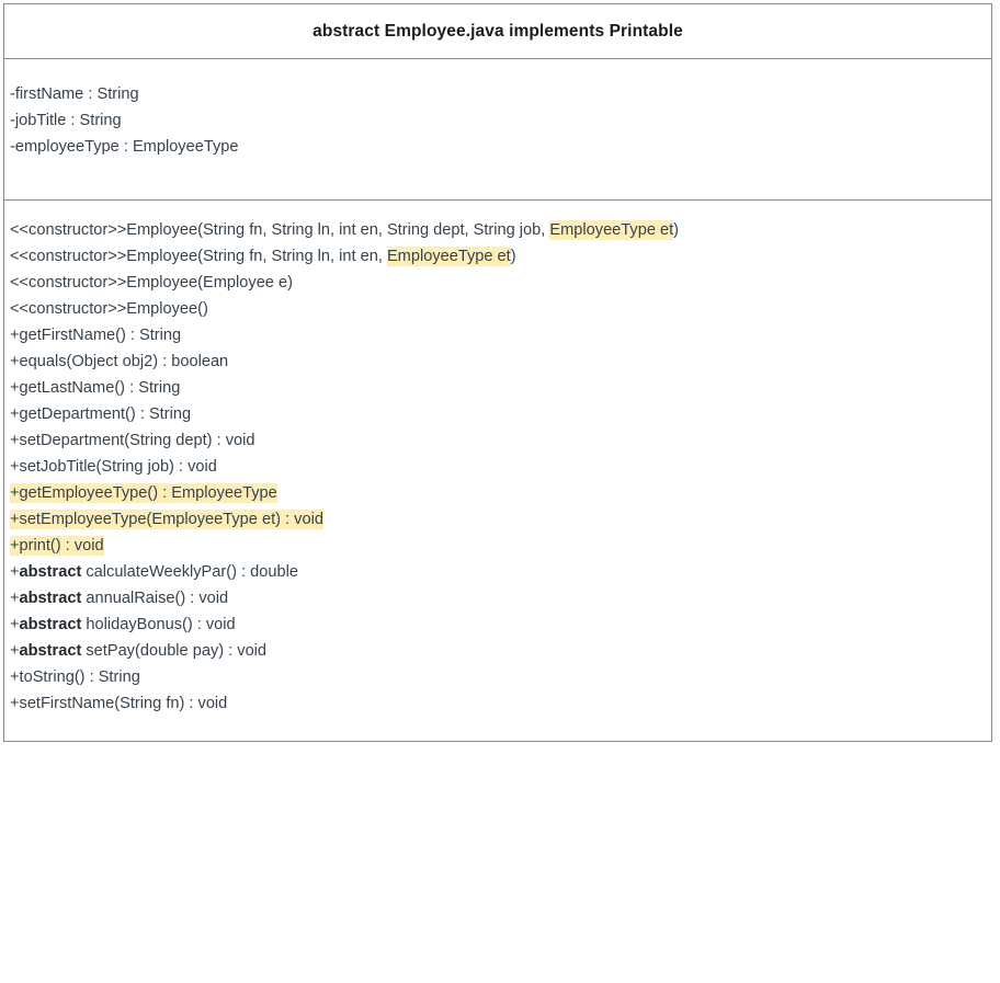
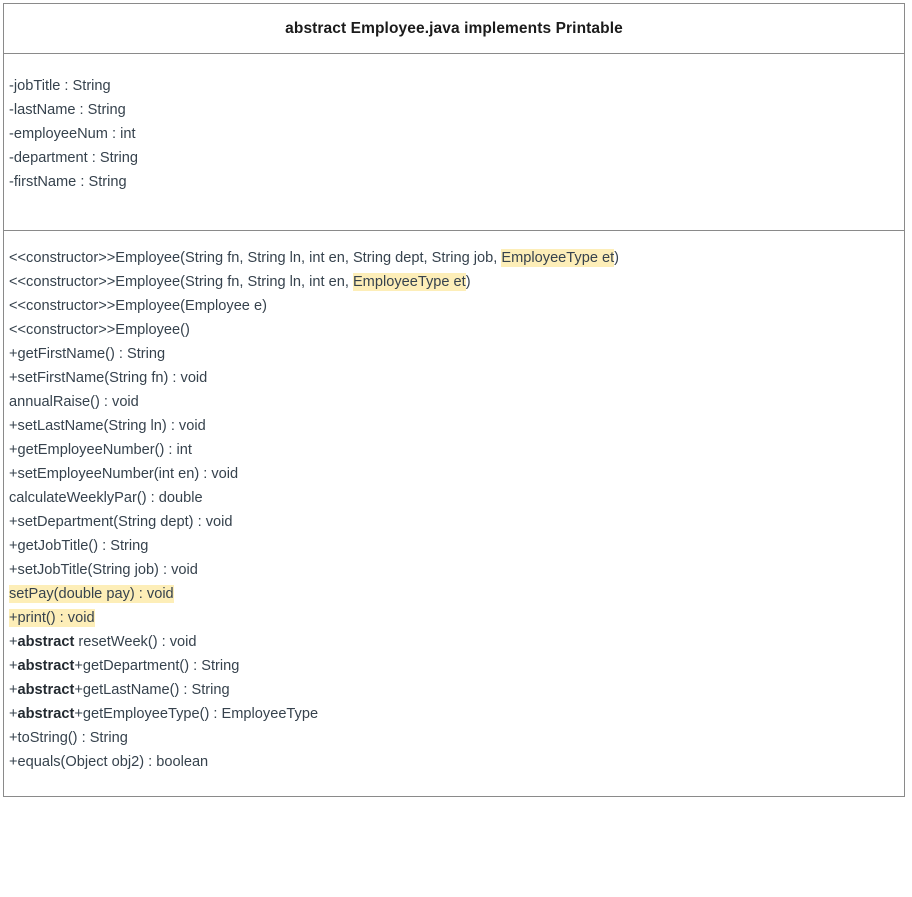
  abstract Employee.java implements Printable
- -firstName : String
+ -jobTitle : String
+ -lastName : String
+ -employeeNum : int
+ -department : String
- -jobTitle : String
+ -firstName : String
- -employeeType : EmployeeType
  <<constructor>>Employee(String fn, String ln, int en, String dept, String job, EmployeeType et)
  <<constructor>>Employee(String fn, String ln, int en, EmployeeType et)
  <<constructor>>Employee(Employee e)
  <<constructor>>Employee()
  +getFirstName() : String
- +equals(Object obj2) : boolean
+ +setFirstName(String fn) : void
- +getLastName() : String
+ annualRaise() : void
+ +setLastName(String ln) : void
+ +getEmployeeNumber() : int
+ +setEmployeeNumber(int en) : void
- +getDepartment() : String
+ calculateWeeklyPar() : double
  +setDepartment(String dept) : void
+ +getJobTitle() : String
  +setJobTitle(String job) : void
- +getEmployeeType() : EmployeeType
+ setPay(double pay) : void
- +setEmployeeType(EmployeeType et) : void
  +print() : void
+ +abstract resetWeek() : void
- +abstract calculateWeeklyPar() : double
+ +abstract+getDepartment() : String
- +abstract annualRaise() : void
+ +abstract+getLastName() : String
- +abstract holidayBonus() : void
- +abstract setPay(double pay) : void
+ +abstract+getEmployeeType() : EmployeeType
  +toString() : String
- +setFirstName(String fn) : void
+ +equals(Object obj2) : boolean
